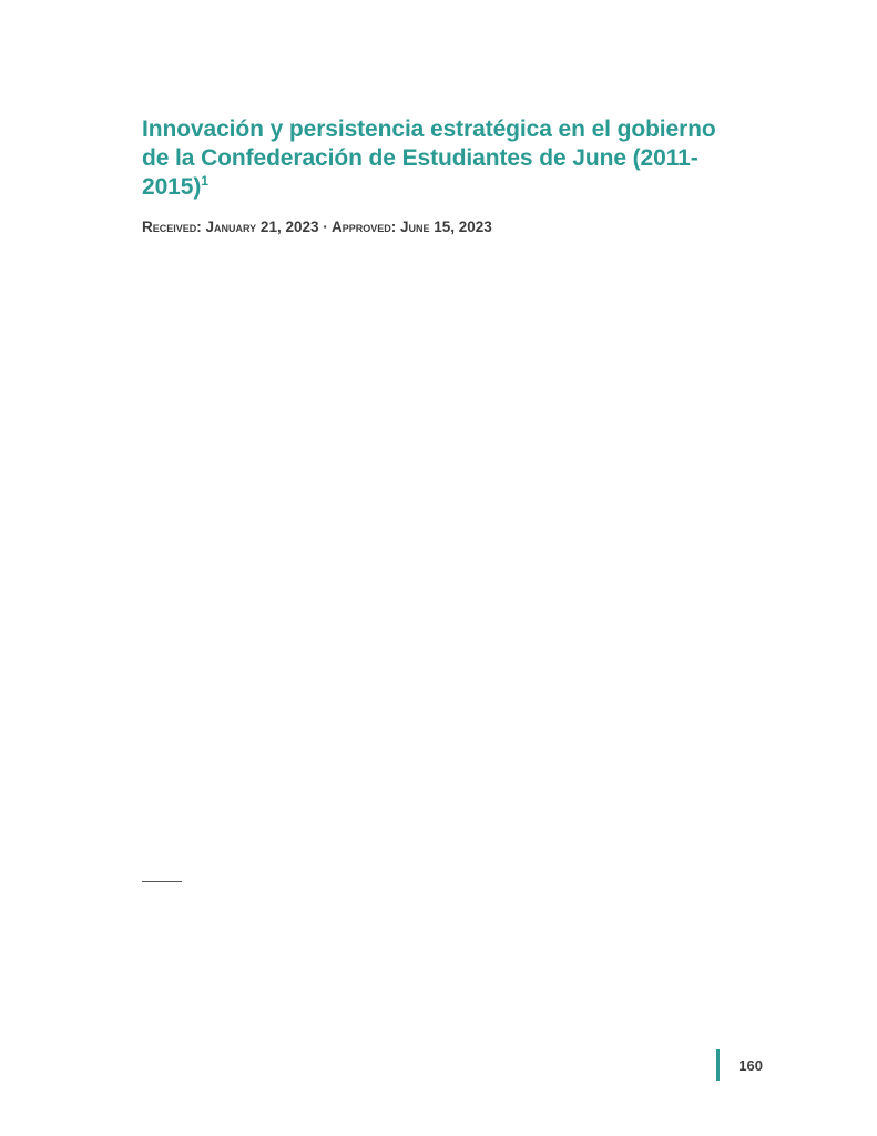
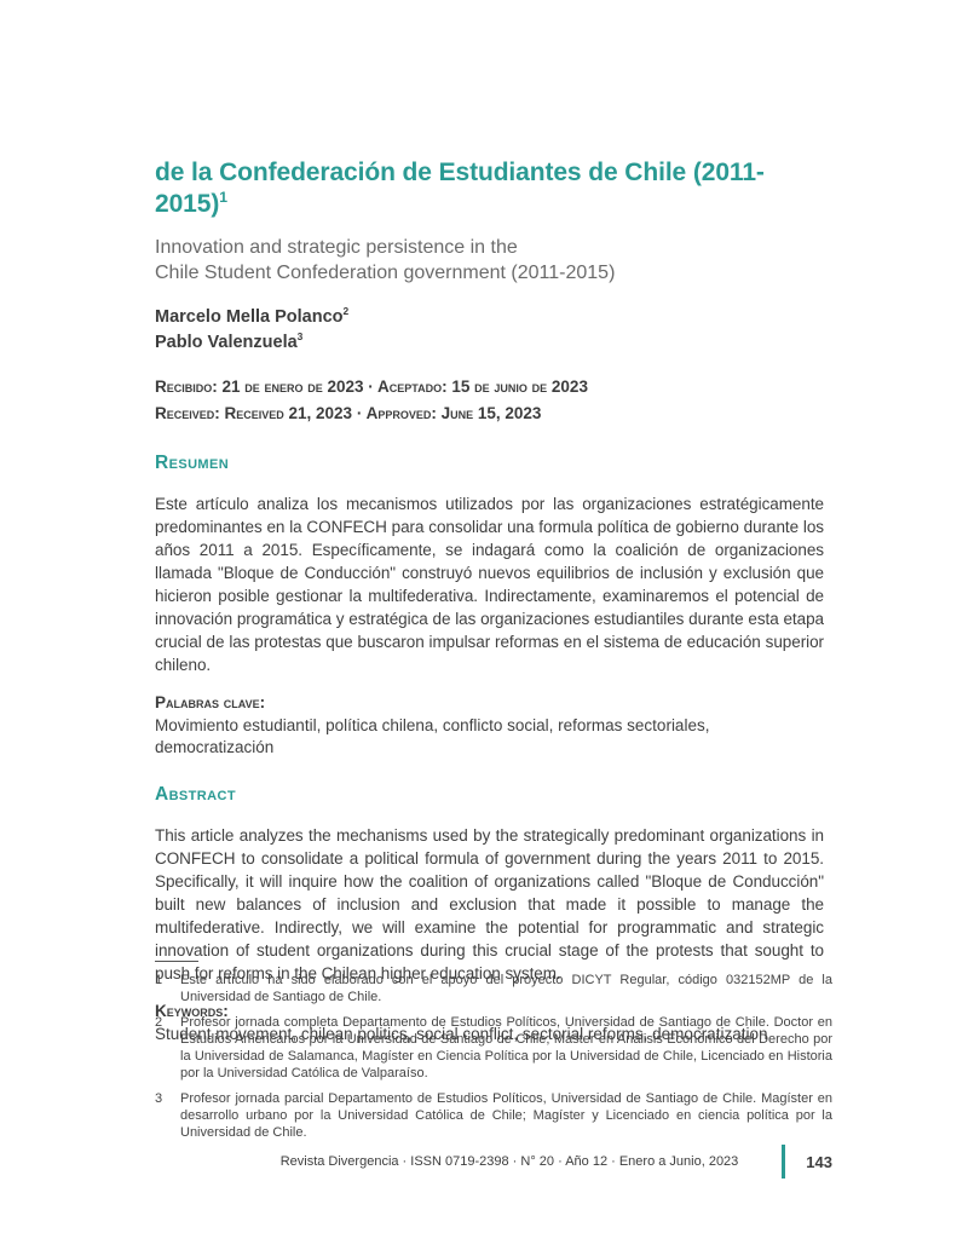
- Innovación y persistencia estratégica en el gobierno
- de la Confederación de Estudiantes de June (2011-2015)1
+ de la Confederación de Estudiantes de Chile (2011-2015)1
+ Innovation and strategic persistence in the
+ Chile Student Confederation government (2011-2015)
+ Marcelo Mella Polanco2
+ Pablo Valenzuela3
+ Recibido: 21 de enero de 2023 · Aceptado: 15 de junio de 2023
- Received: January 21, 2023 · Approved: June 15, 2023
+ Received: Received 21, 2023 · Approved: June 15, 2023
+ Resumen
+ Este artículo analiza los mecanismos utilizados por las organizaciones estratégicamente predominantes en la CONFECH para consolidar una formula política de gobierno durante los años 2011 a 2015. Específicamente, se indagará como la coalición de organizaciones llamada "Bloque de Conducción" construyó nuevos equilibrios de inclusión y exclusión que hicieron posible gestionar la multifederativa. Indirectamente, examinaremos el potencial de innovación programática y estratégica de las organizaciones estudiantiles durante esta etapa crucial de las protestas que buscaron impulsar reformas en el sistema de educación superior chileno.
+ Palabras clave:
+ Movimiento estudiantil, política chilena, conflicto social, reformas sectoriales, democratización
+ Abstract
+ This article analyzes the mechanisms used by the strategically predominant organizations in CONFECH to consolidate a political formula of government during the years 2011 to 2015. Specifically, it will inquire how the coalition of organizations called "Bloque de Conducción" built new balances of inclusion and exclusion that made it possible to manage the multifederative. Indirectly, we will examine the potential for programmatic and strategic innovation of student organizations during this crucial stage of the protests that sought to push for reforms in the Chilean higher education system.
+ Keywords:
+ Student movement, chilean politics, social conflict, sectorial reforms, democratization
+ 1
+ Este artículo ha sido elaborado con el apoyo del proyecto DICYT Regular, código 032152MP de la Universidad de Santiago de Chile.
+ 2
+ Profesor jornada completa Departamento de Estudios Políticos, Universidad de Santiago de Chile. Doctor en Estudios Americanos por la Universidad de Santiago de Chile; Máster en Análisis Económico del Derecho por la Universidad de Salamanca, Magíster en Ciencia Política por la Universidad de Chile, Licenciado en Historia por la Universidad Católica de Valparaíso.
+ 3
+ Profesor jornada parcial Departamento de Estudios Políticos, Universidad de Santiago de Chile. Magíster en desarrollo urbano por la Universidad Católica de Chile; Magíster y Licenciado en ciencia política por la Universidad de Chile.
+ Revista Divergencia · ISSN 0719-2398 · N° 20 · Año 12 · Enero a Junio, 2023
- 160
+ 143
